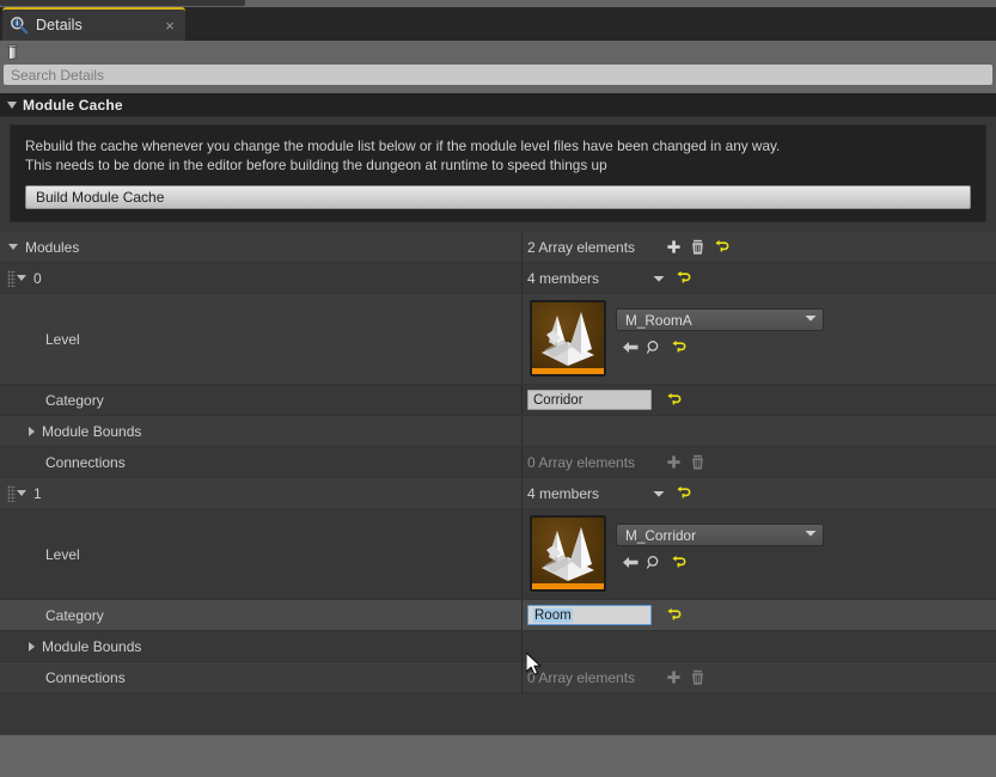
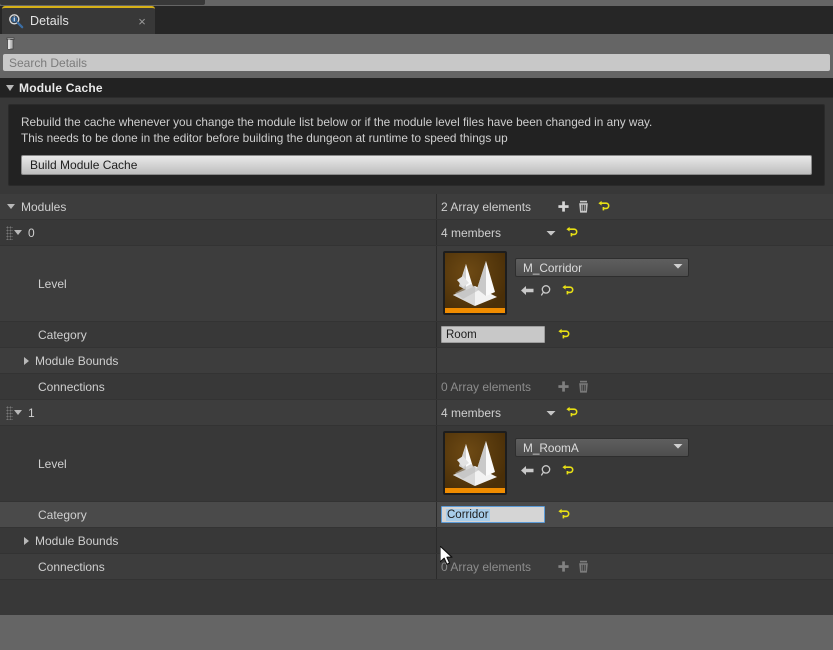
  Details
  ×
  Search Details
  Module Cache
  Rebuild the cache whenever you change the module list below or if the module level files have been changed in any way.
  This needs to be done in the editor before building the dungeon at runtime to speed things up
  Build Module Cache
  Modules
  2 Array elements
  0
  4 members
  Level
- M_RoomA
+ M_Corridor
  Category
- Corridor
+ Room
  Module Bounds
  Connections
  0 Array elements
  1
  4 members
  Level
- M_Corridor
+ M_RoomA
  Category
- Room
+ Corridor
  Module Bounds
  Connections
  0 Array elements
